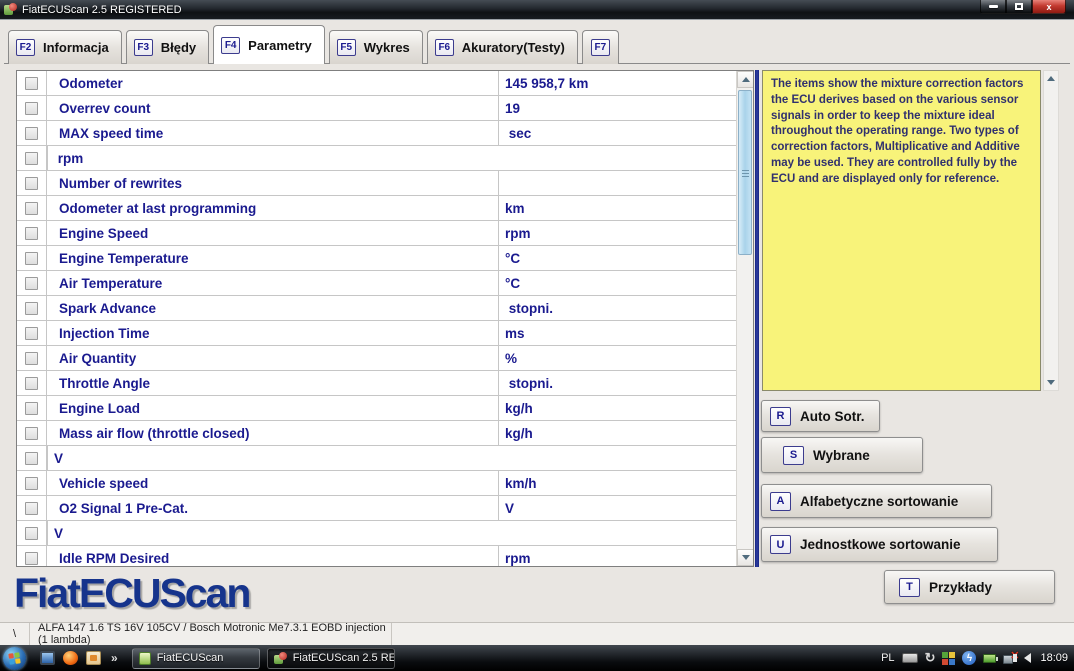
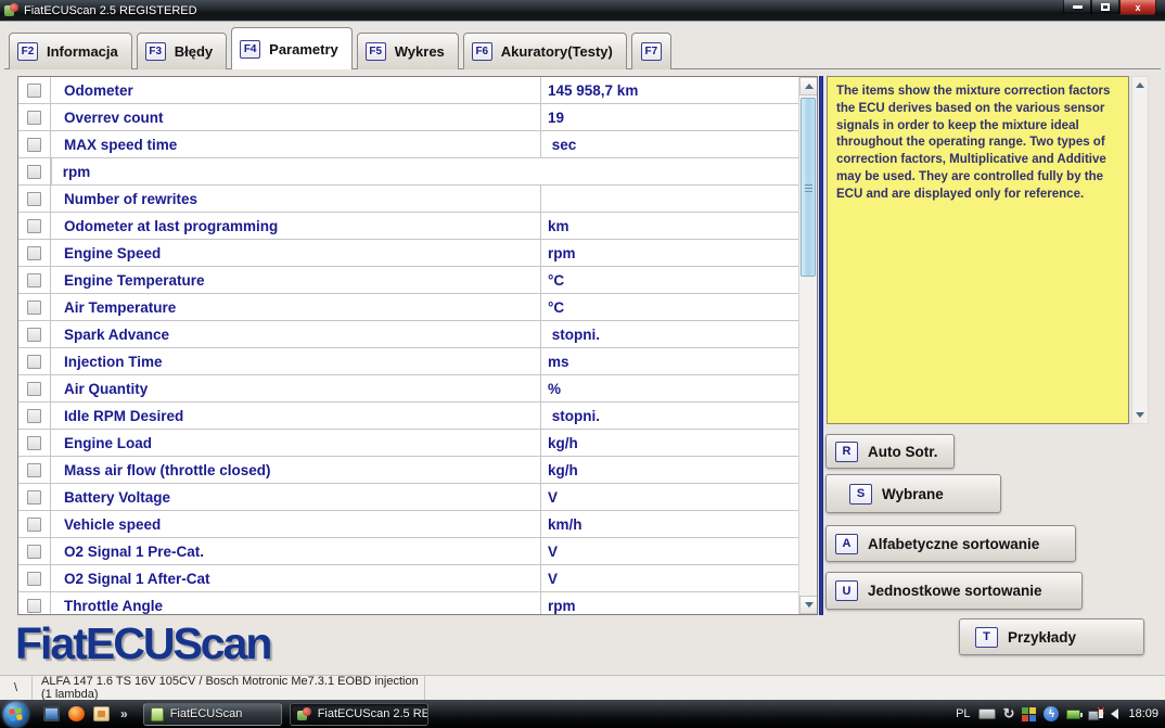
  FiatECUScan 2.5 REGISTERED
  x
  F2
  Informacja
  F3
  Błędy
  F4
  Parametry
  F5
  Wykres
  F6
  Akuratory(Testy)
  F7
  Odometer
  145 958,7 km
  Overrev count
  19
  MAX speed time
  sec
  rpm
  Number of rewrites
  Odometer at last programming
  km
  Engine Speed
  rpm
  Engine Temperature
  °C
  Air Temperature
  °C
  Spark Advance
  stopni.
  Injection Time
  ms
  Air Quantity
  %
- Throttle Angle
+ Idle RPM Desired
  stopni.
  Engine Load
  kg/h
  Mass air flow (throttle closed)
  kg/h
+ Battery Voltage
  V
  Vehicle speed
  km/h
  O2 Signal 1 Pre-Cat.
  V
+ O2 Signal 1 After-Cat
  V
- Idle RPM Desired
+ Throttle Angle
  rpm
  The items show the mixture correction factors the ECU derives based on the various sensor signals in order to keep the mixture ideal throughout the operating range. Two types of correction factors, Multiplicative and Additive may be used. They are controlled fully by the ECU and are displayed only for reference.
  R
  Auto Sotr.
  S
  Wybrane
  A
  Alfabetyczne sortowanie
  U
  Jednostkowe sortowanie
  T
  Przykłady
  FiatECUScan
  \
  ALFA 147 1.6 TS 16V 105CV / Bosch Motronic Me7.3.1 EOBD injection (1 lambda)
  »
  FiatECUScan
  FiatECUScan 2.5 RE
  PL
  ↻
  ϟ
  18:09
